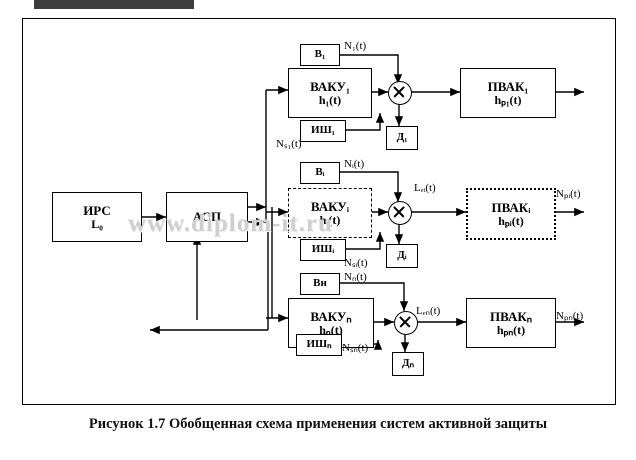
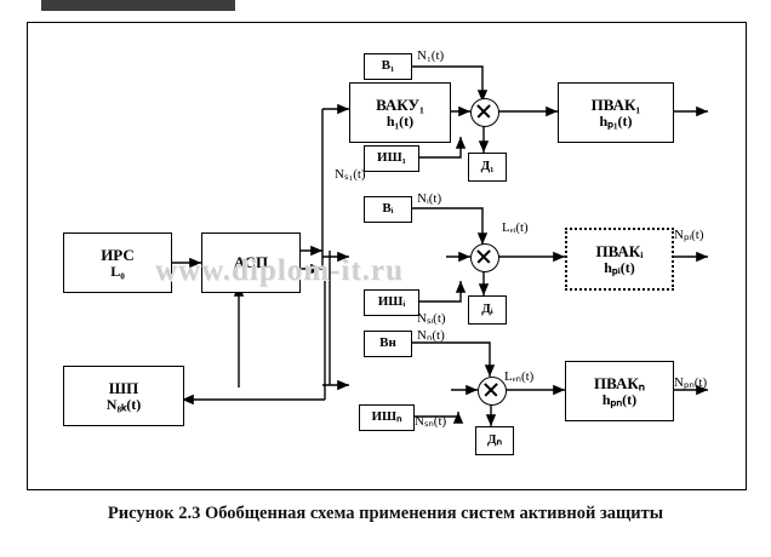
  ИРС
  L₀
  АСП
+ ШП
+ N₈ₖ(t)
  ВАКУ₁
  h₁(t)
  В₁
  ИШ₁
  Д₁
  ПВАК₁
  hₚ₁(t)
- ВАКУᵢ
- hᵢ(t)
  Вᵢ
  ИШᵢ
  Дᵢ
  ПВАКᵢ
  hₚᵢ(t)
- ВАКУₙ
- hₙ(t)
  Вн
  ИШₙ
  Дₙ
  ПВАКₙ
  hₚₙ(t)
  N₁(t)
  Nₛ₁(t)
  Nᵢ(t)
  Lₑᵢ(t)
  Nₚᵢ(t)
  Nₛᵢ(t)
  Nₙ(t)
  Lₑₙ(t)
  Nₚₙ(t)
  Nₛₙ(t)
  www.diplom-it.ru
- Рисунок 1.7 Обобщенная схема применения систем активной защиты
+ Рисунок 2.3 Обобщенная схема применения систем активной защиты
